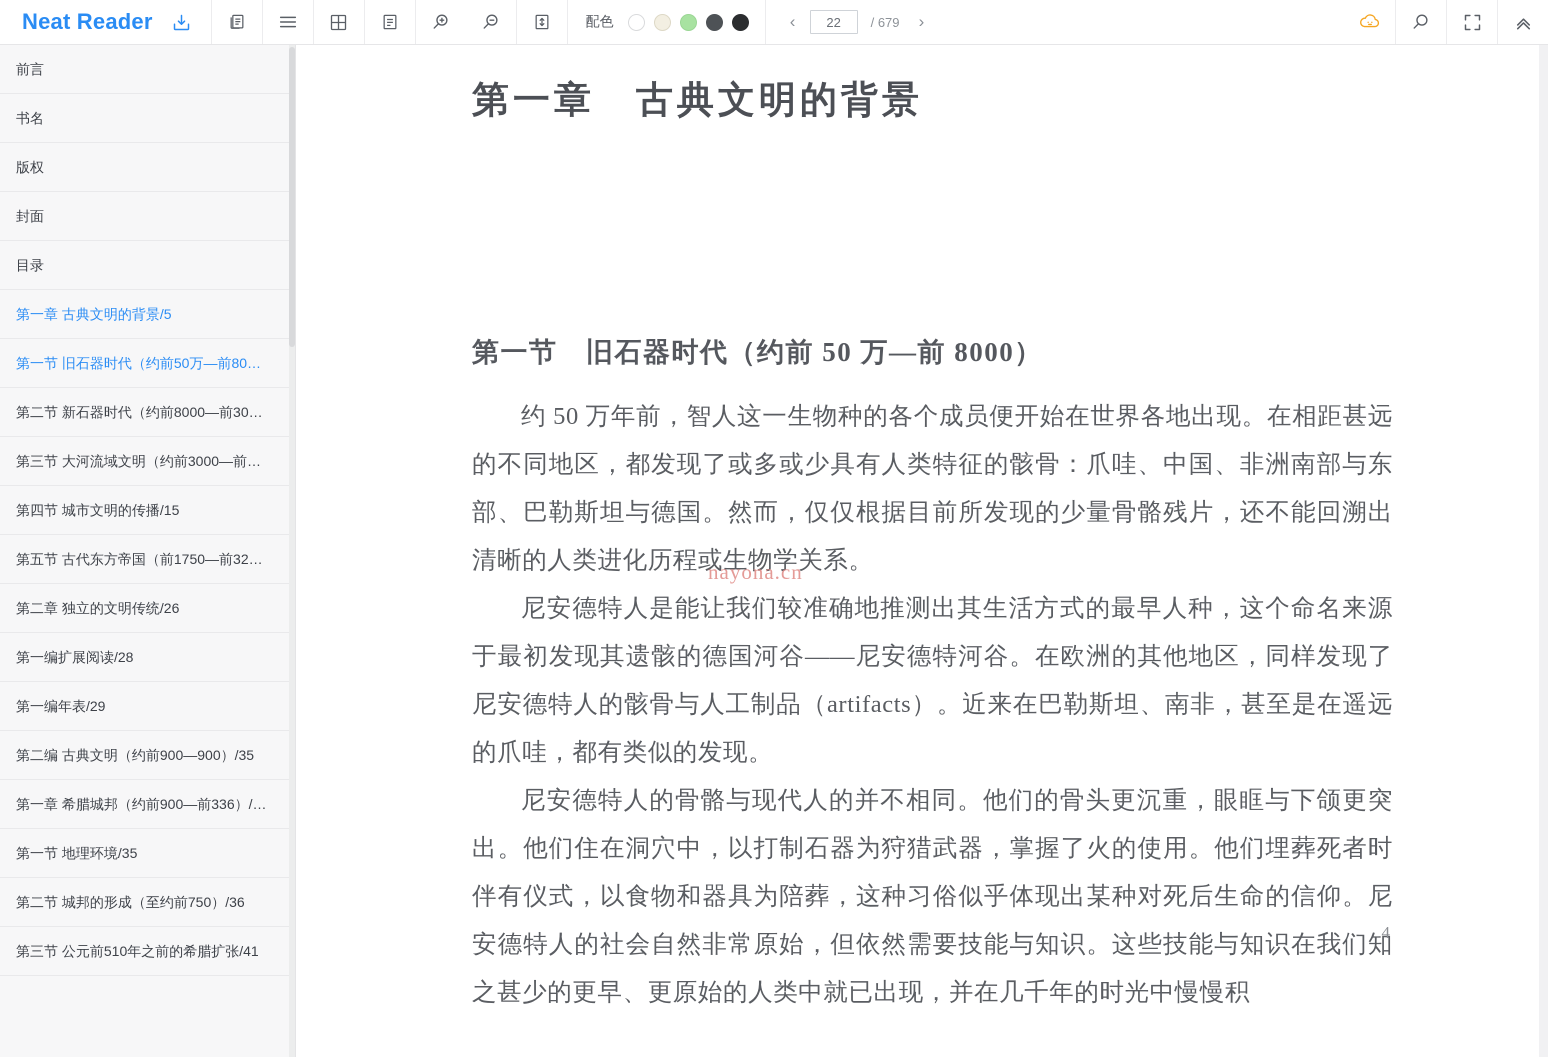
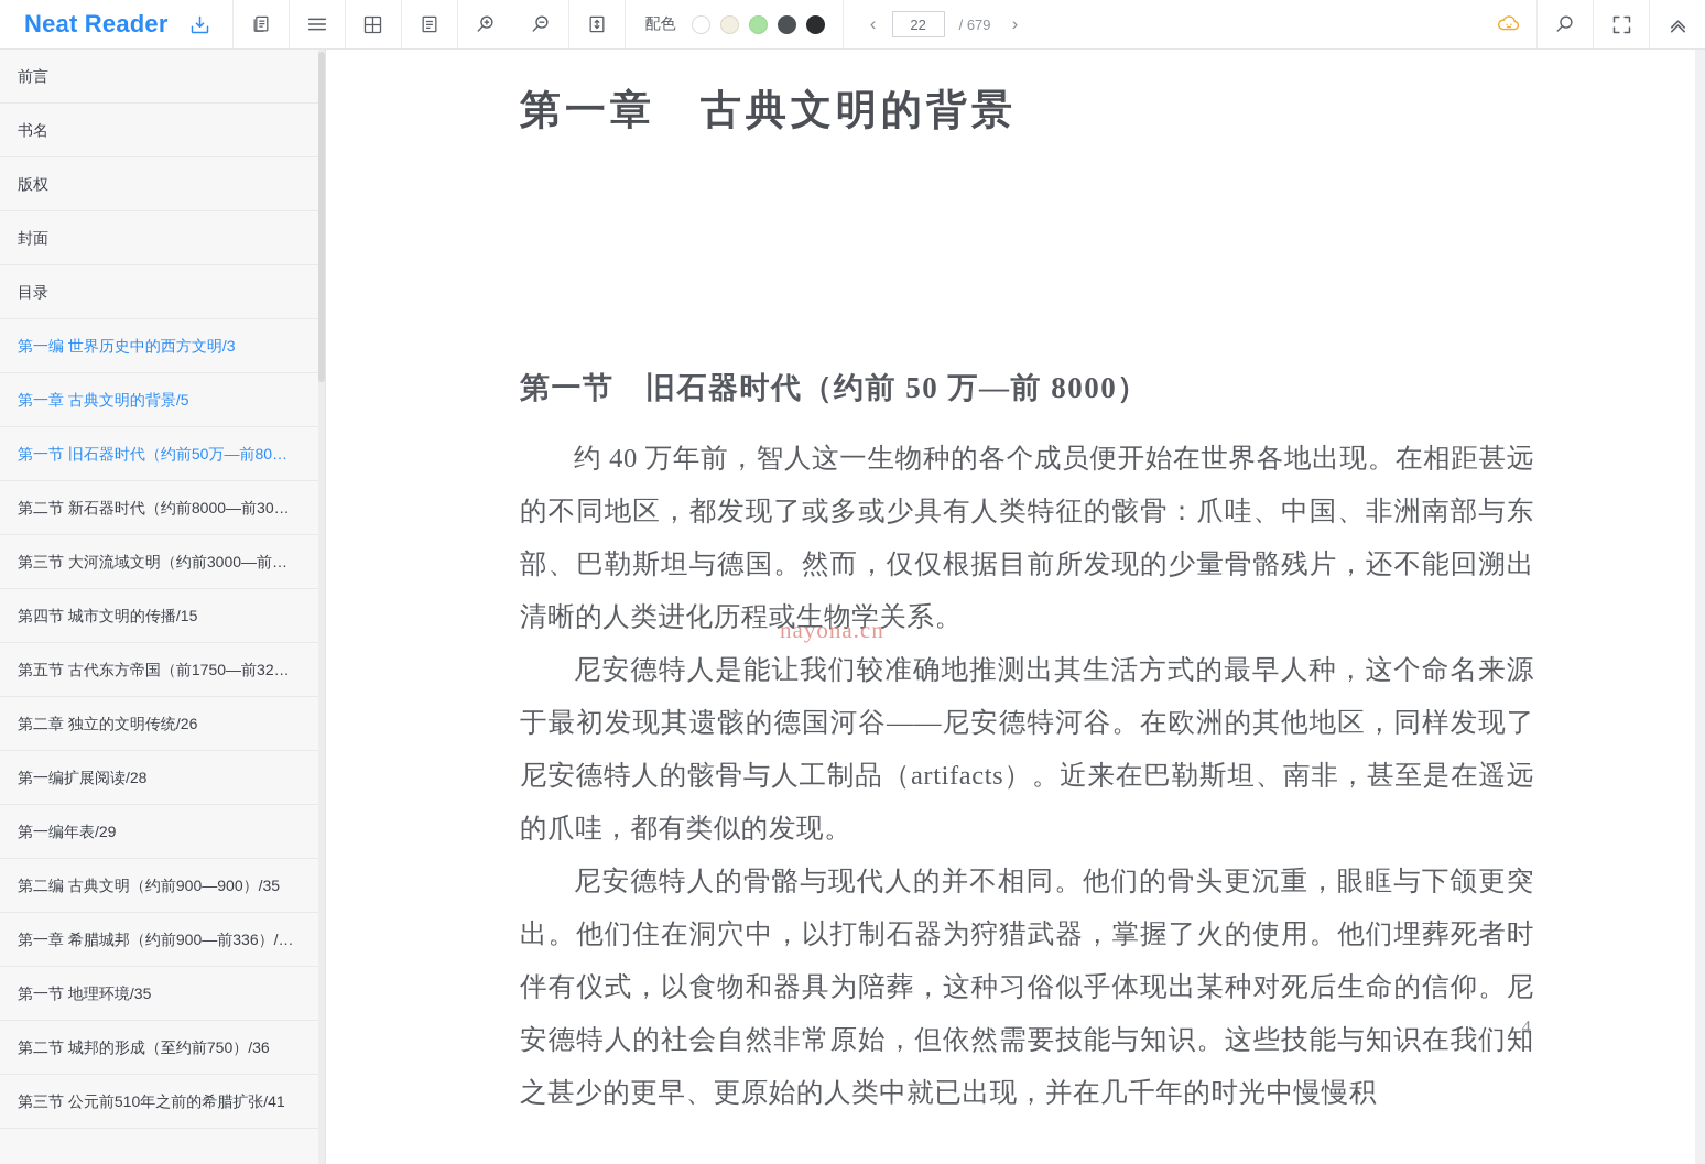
  Neat Reader
  配色
  ‹
  22
  / 679
  ›
  前言
  书名
  版权
  封面
  目录
+ 第一编 世界历史中的西方文明/3
  第一章 古典文明的背景/5
  第一节 旧石器时代（约前50万—前80…
  第二节 新石器时代（约前8000—前30…
  第三节 大河流域文明（约前3000—前…
  第四节 城市文明的传播/15
  第五节 古代东方帝国（前1750—前32…
  第二章 独立的文明传统/26
  第一编扩展阅读/28
  第一编年表/29
  第二编 古典文明（约前900—900）/35
  第一章 希腊城邦（约前900—前336）/…
  第一节 地理环境/35
  第二节 城邦的形成（至约前750）/36
  第三节 公元前510年之前的希腊扩张/41
  第一章 古典文明的背景
  第一节 旧石器时代（约前 50 万—前 8000）
- 约 50 万年前，智人这一生物种的各个成员便开始在世界各地出现。在相距甚远的不同地区，都发现了或多或少具有人类特征的骸骨：爪哇、中国、非洲南部与东部、巴勒斯坦与德国。然而，仅仅根据目前所发现的少量骨骼残片，还不能回溯出清晰的人类进化历程或生物学关系。
+ 约 40 万年前，智人这一生物种的各个成员便开始在世界各地出现。在相距甚远的不同地区，都发现了或多或少具有人类特征的骸骨：爪哇、中国、非洲南部与东部、巴勒斯坦与德国。然而，仅仅根据目前所发现的少量骨骼残片，还不能回溯出清晰的人类进化历程或生物学关系。
  尼安德特人是能让我们较准确地推测出其生活方式的最早人种，这个命名来源于最初发现其遗骸的德国河谷——尼安德特河谷。在欧洲的其他地区，同样发现了尼安德特人的骸骨与人工制品（artifacts）。近来在巴勒斯坦、南非，甚至是在遥远的爪哇，都有类似的发现。
  尼安德特人的骨骼与现代人的并不相同。他们的骨头更沉重，眼眶与下颌更突出。他们住在洞穴中，以打制石器为狩猎武器，掌握了火的使用。他们埋葬死者时伴有仪式，以食物和器具为陪葬，这种习俗似乎体现出某种对死后生命的信仰。尼安德特人的社会自然非常原始，但依然需要技能与知识。这些技能与知识在我们知之甚少的更早、更原始的人类中就已出现，并在几千年的时光中慢慢积
  nayona.cn
  4
